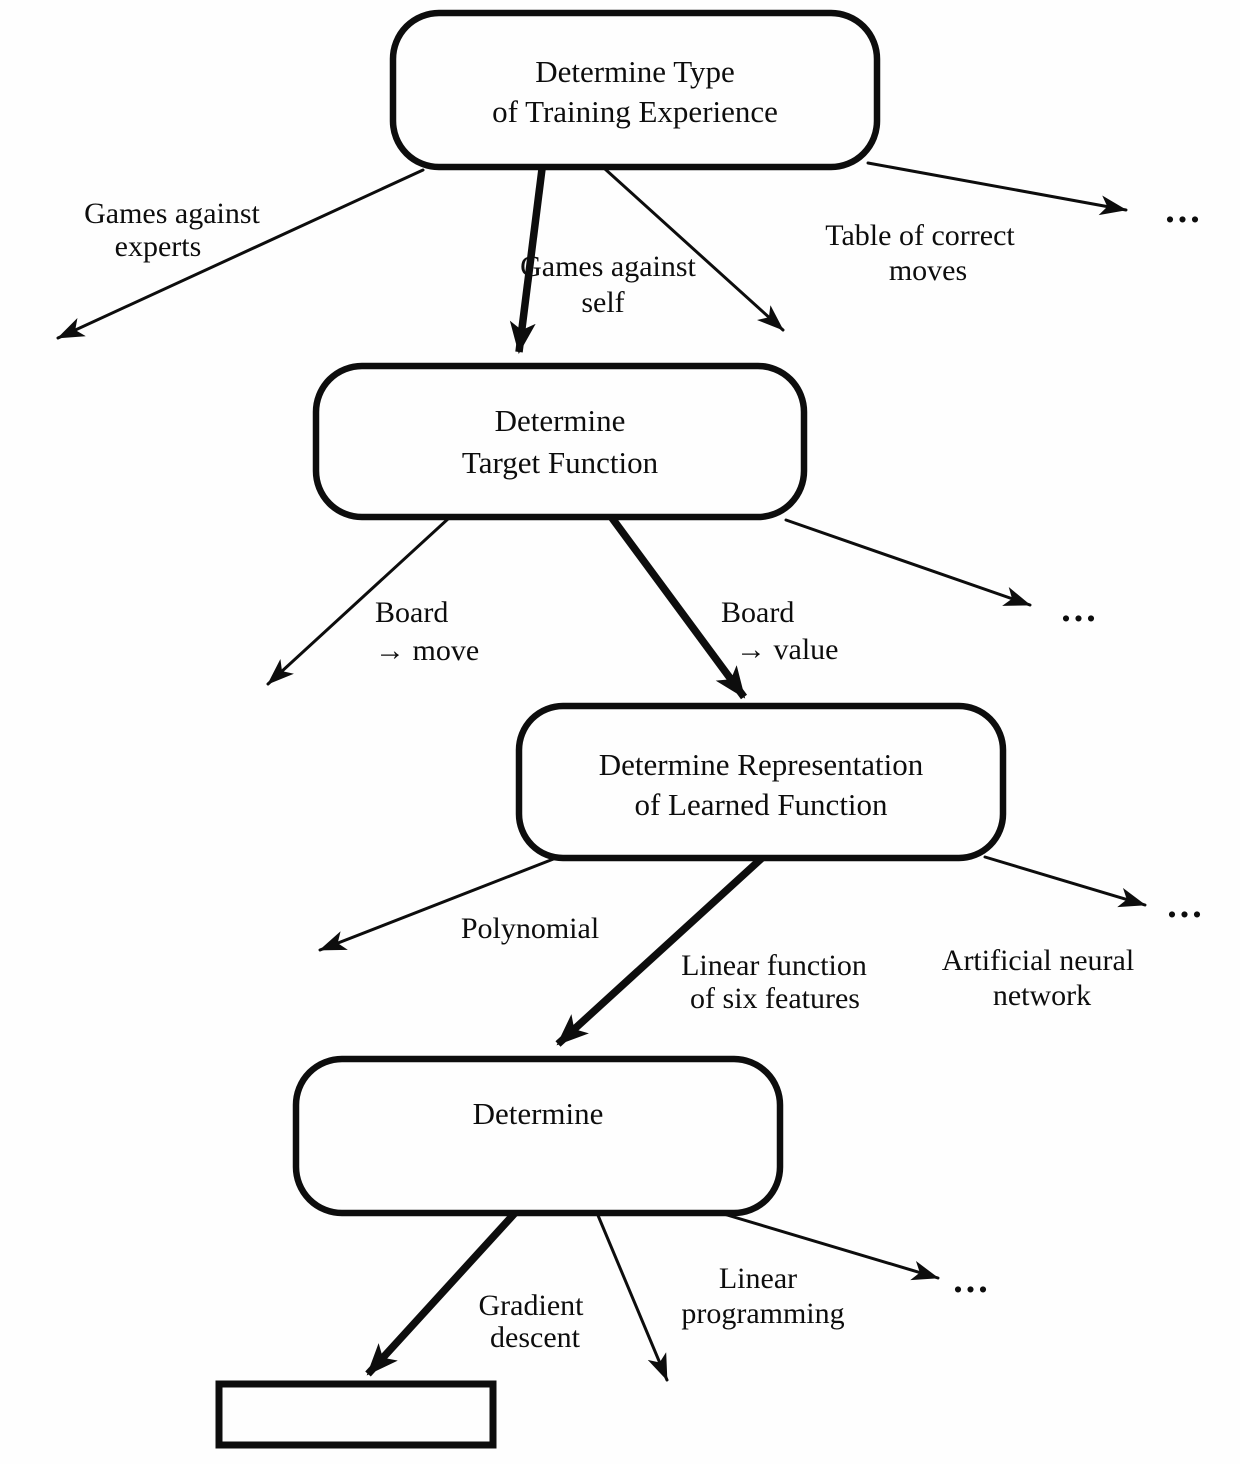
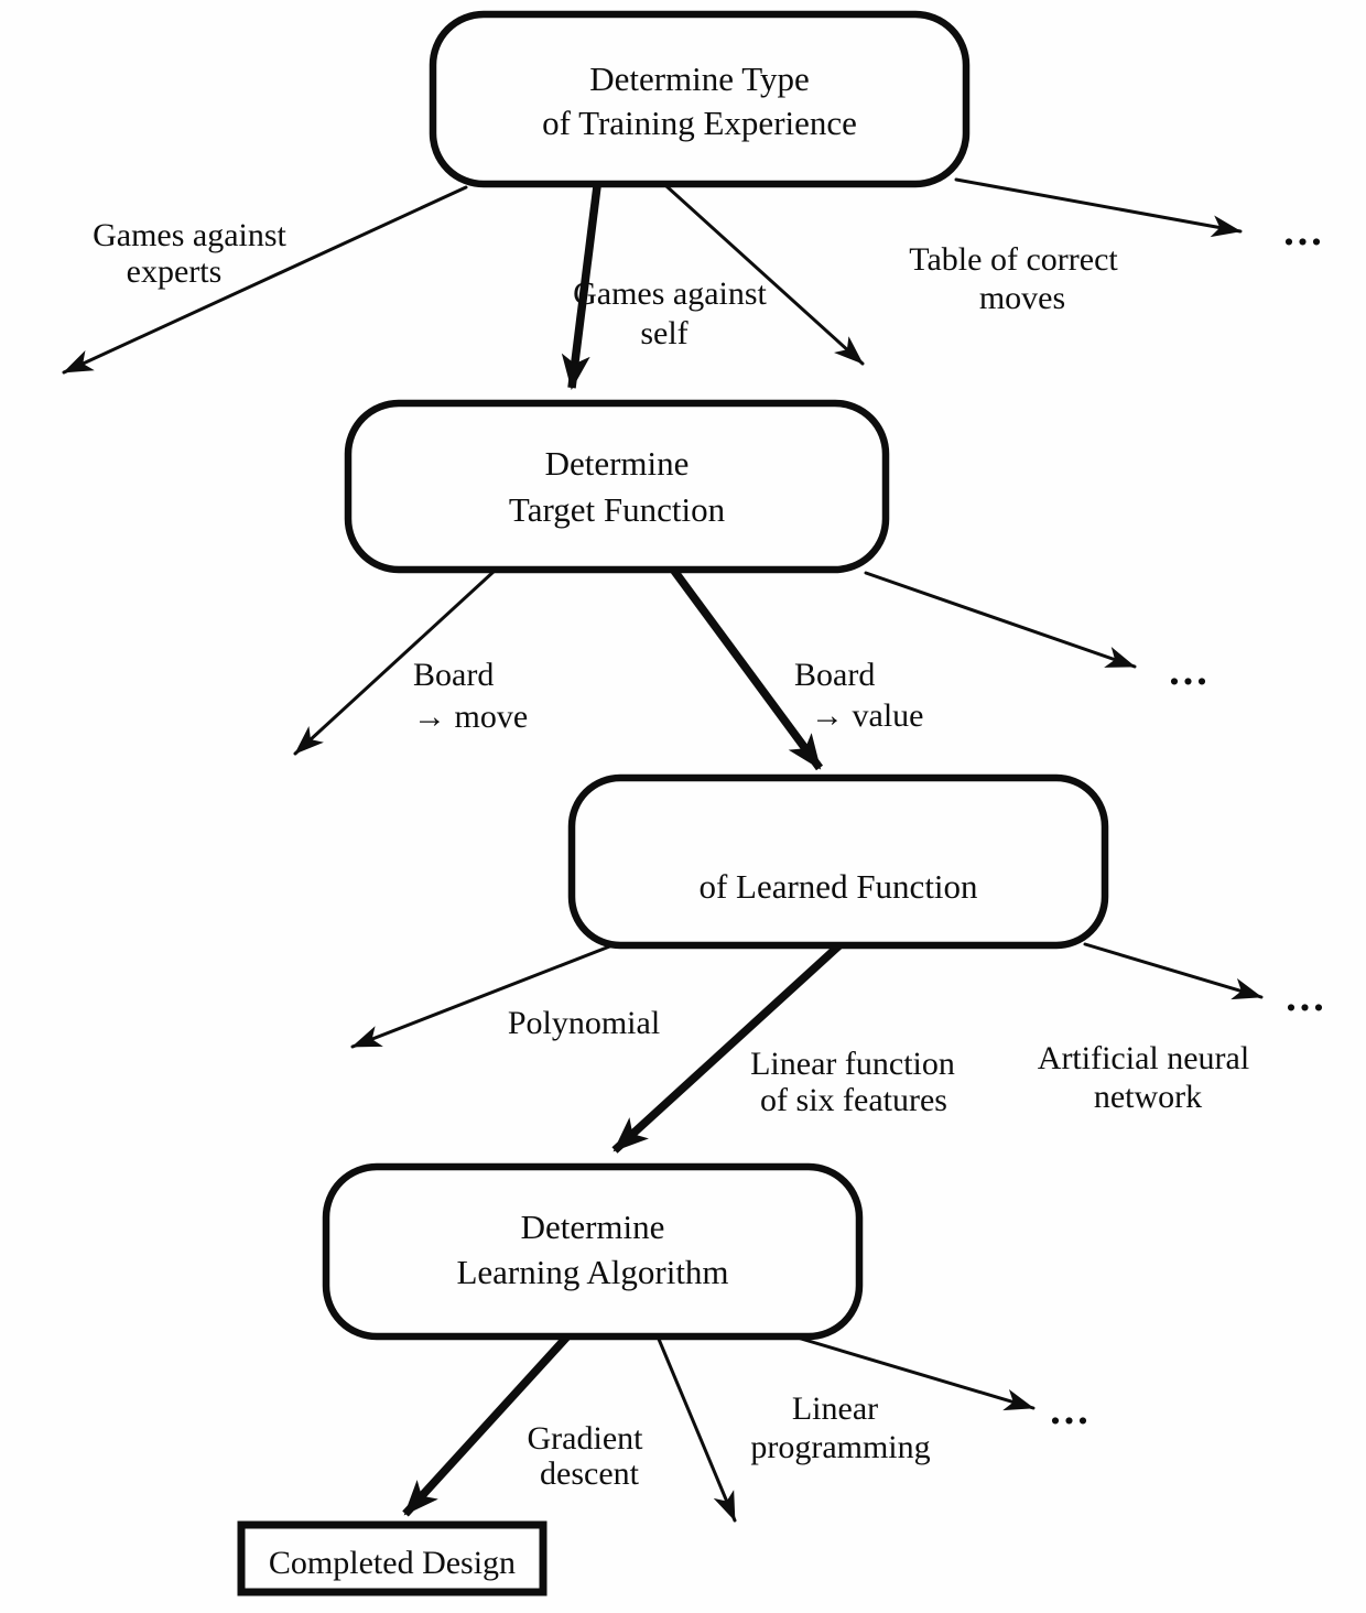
  Determine Type
  of Training Experience
  Determine
  Target Function
- Determine Representation
  of Learned Function
  Determine
+ Learning Algorithm
+ Completed Design
  Games against
  experts
  Games against
  self
  Table of correct
  moves
  ...
  Board
  → move
  Board
  → value
  ...
  Polynomial
  Linear function
  of six features
  Artificial neural
  network
  ...
  Gradient
  descent
  Linear
  programming
  ...
